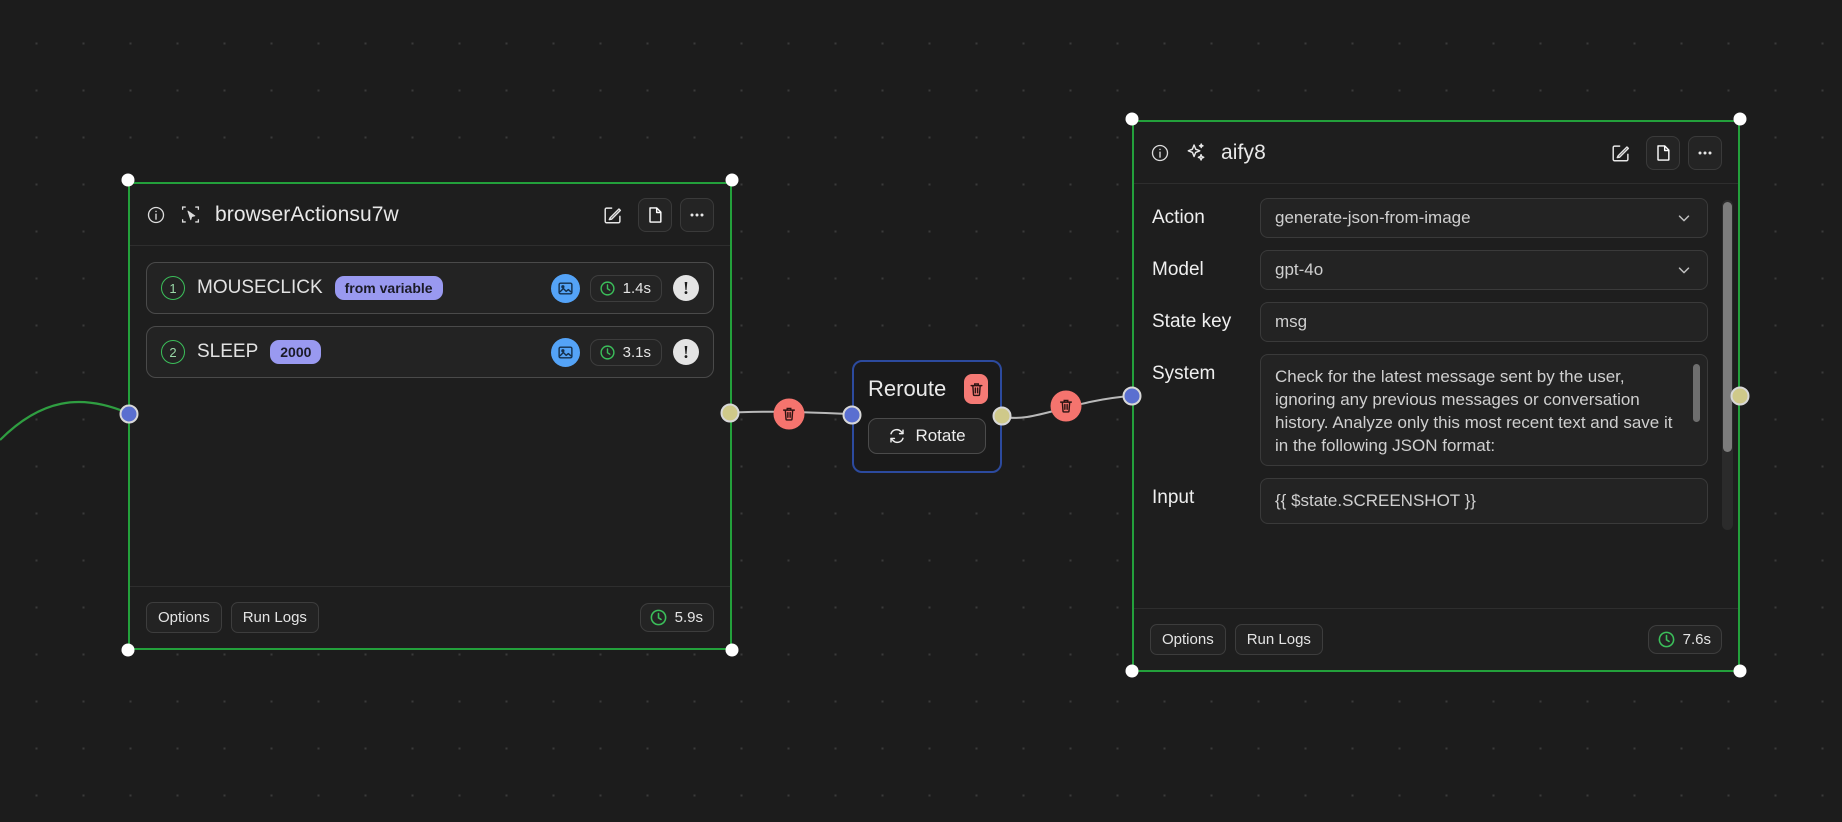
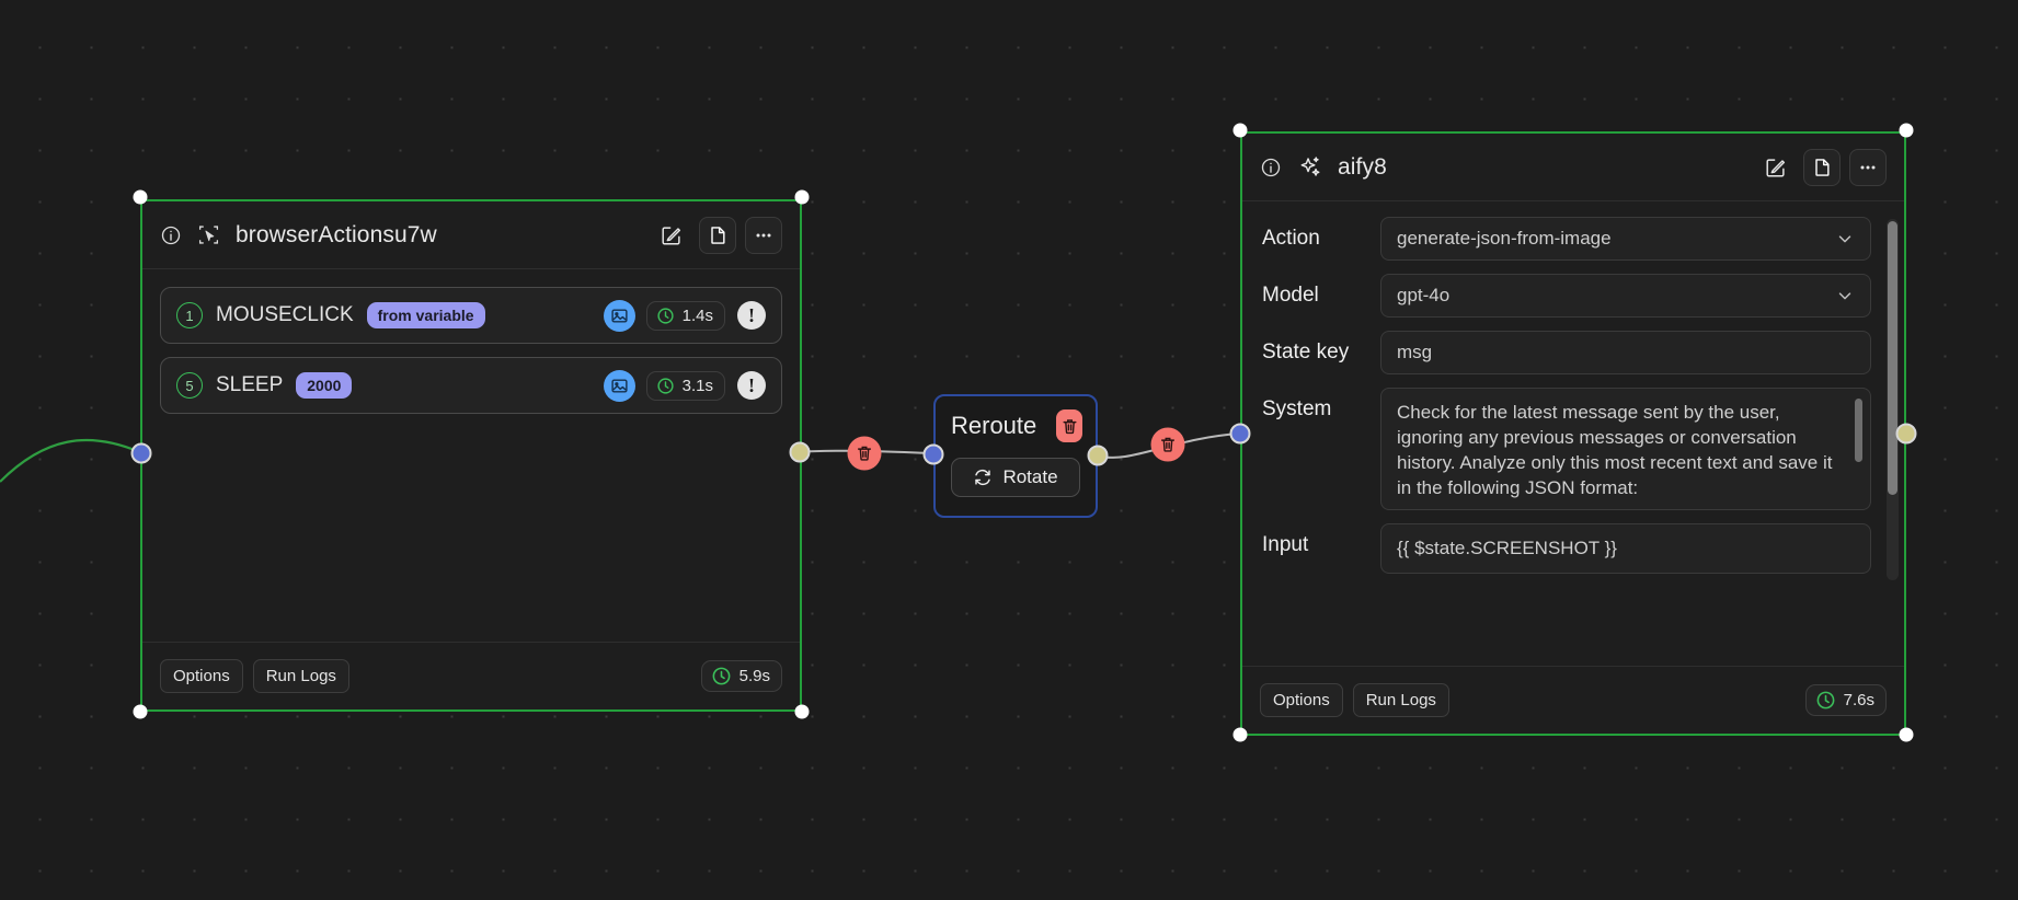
  browserActionsu7w
  1
  MOUSECLICK
  from variable
  1.4s
  !
- 2
+ 5
  SLEEP
  2000
  3.1s
  !
  Options
  Run Logs
  5.9s
  Reroute
  Rotate
  aify8
  Action
  generate-json-from-image
  Model
  gpt-4o
  State key
  msg
  System
  Check for the latest message sent by the user, ignoring any previous messages or conversation history. Analyze only this most recent text and save it in the following JSON format:
  Input
  {{ $state.SCREENSHOT }}
  Options
  Run Logs
  7.6s
